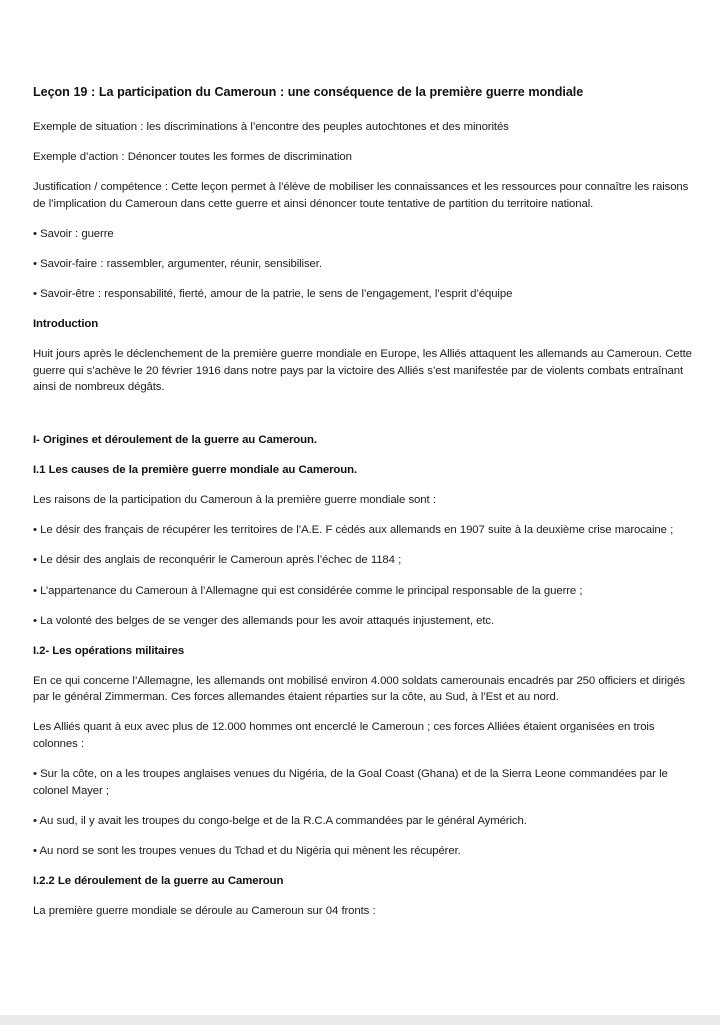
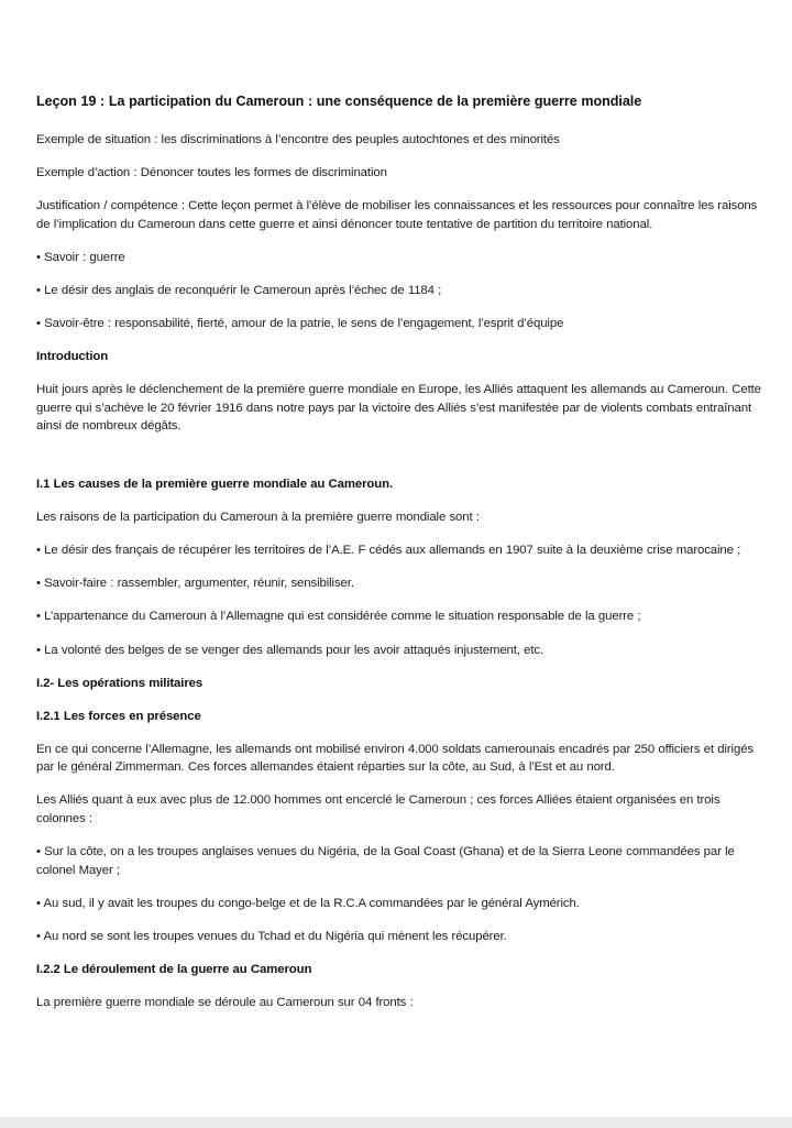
  Leçon 19 : La participation du Cameroun : une conséquence de la première guerre mondiale
  Exemple de situation : les discriminations à l’encontre des peuples autochtones et des minorités
  Exemple d’action : Dénoncer toutes les formes de discrimination
  Justification / compétence : Cette leçon permet à l’élève de mobiliser les connaissances et les ressources pour connaître les raisons de l’implication du Cameroun dans cette guerre et ainsi dénoncer toute tentative de partition du territoire national.
  • Savoir : guerre
- • Savoir-faire : rassembler, argumenter, réunir, sensibiliser.
+ • Le désir des anglais de reconquérir le Cameroun après l’échec de 1184 ;
  • Savoir-être : responsabilité, fierté, amour de la patrie, le sens de l’engagement, l’esprit d’équipe
  Introduction
  Huit jours après le déclenchement de la première guerre mondiale en Europe, les Alliés attaquent les allemands au Cameroun. Cette guerre qui s’achève le 20 février 1916 dans notre pays par la victoire des Alliés s’est manifestée par de violents combats entraînant ainsi de nombreux dégâts.
- I- Origines et déroulement de la guerre au Cameroun.
  I.1 Les causes de la première guerre mondiale au Cameroun.
  Les raisons de la participation du Cameroun à la première guerre mondiale sont :
  • Le désir des français de récupérer les territoires de l’A.E. F cédés aux allemands en 1907 suite à la deuxième crise marocaine ;
- • Le désir des anglais de reconquérir le Cameroun après l’échec de 1184 ;
+ • Savoir-faire : rassembler, argumenter, réunir, sensibiliser.
- • L’appartenance du Cameroun à l’Allemagne qui est considérée comme le principal responsable de la guerre ;
+ • L’appartenance du Cameroun à l’Allemagne qui est considérée comme le situation responsable de la guerre ;
  • La volonté des belges de se venger des allemands pour les avoir attaqués injustement, etc.
  I.2- Les opérations militaires
+ I.2.1 Les forces en présence
  En ce qui concerne l’Allemagne, les allemands ont mobilisé environ 4.000 soldats camerounais encadrés par 250 officiers et dirigés par le général Zimmerman. Ces forces allemandes étaient réparties sur la côte, au Sud, à l’Est et au nord.
  Les Alliés quant à eux avec plus de 12.000 hommes ont encerclé le Cameroun ; ces forces Alliées étaient organisées en trois colonnes :
  • Sur la côte, on a les troupes anglaises venues du Nigéria, de la Goal Coast (Ghana) et de la Sierra Leone commandées par le colonel Mayer ;
  • Au sud, il y avait les troupes du congo-belge et de la R.C.A commandées par le général Aymérich.
  • Au nord se sont les troupes venues du Tchad et du Nigéria qui mènent les récupérer.
  I.2.2 Le déroulement de la guerre au Cameroun
  La première guerre mondiale se déroule au Cameroun sur 04 fronts :
